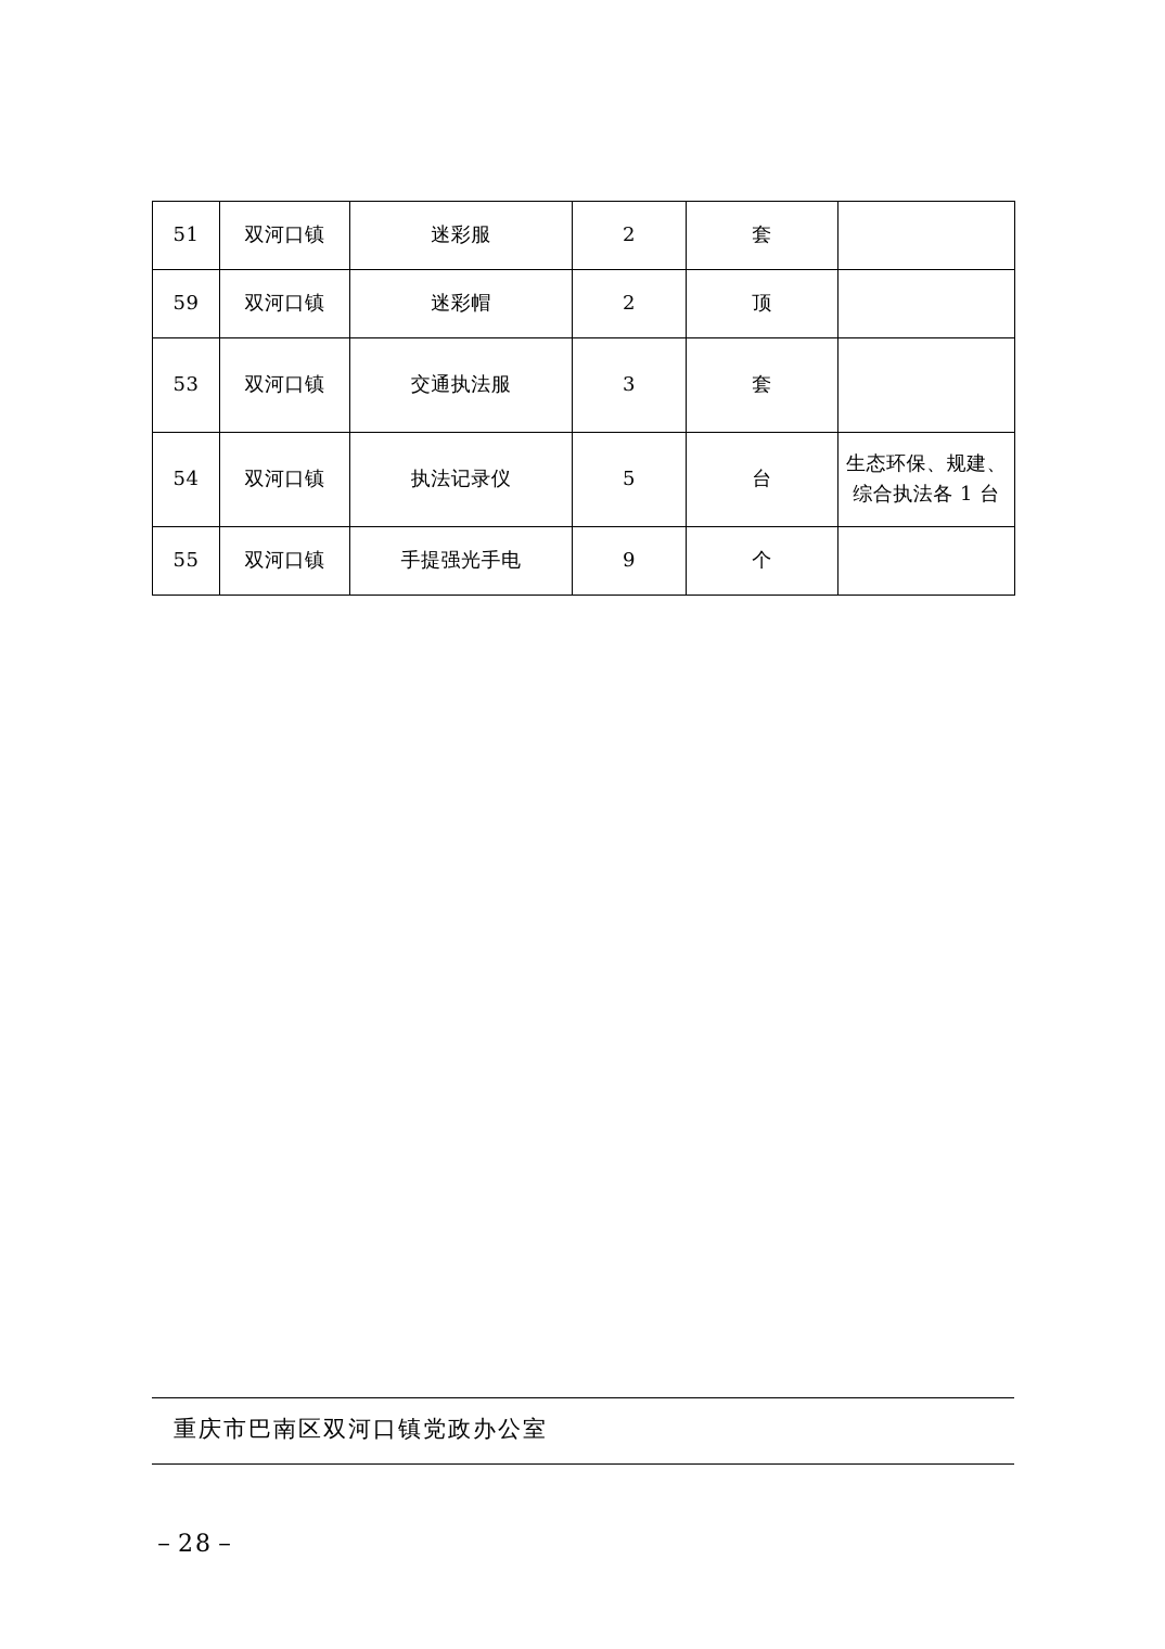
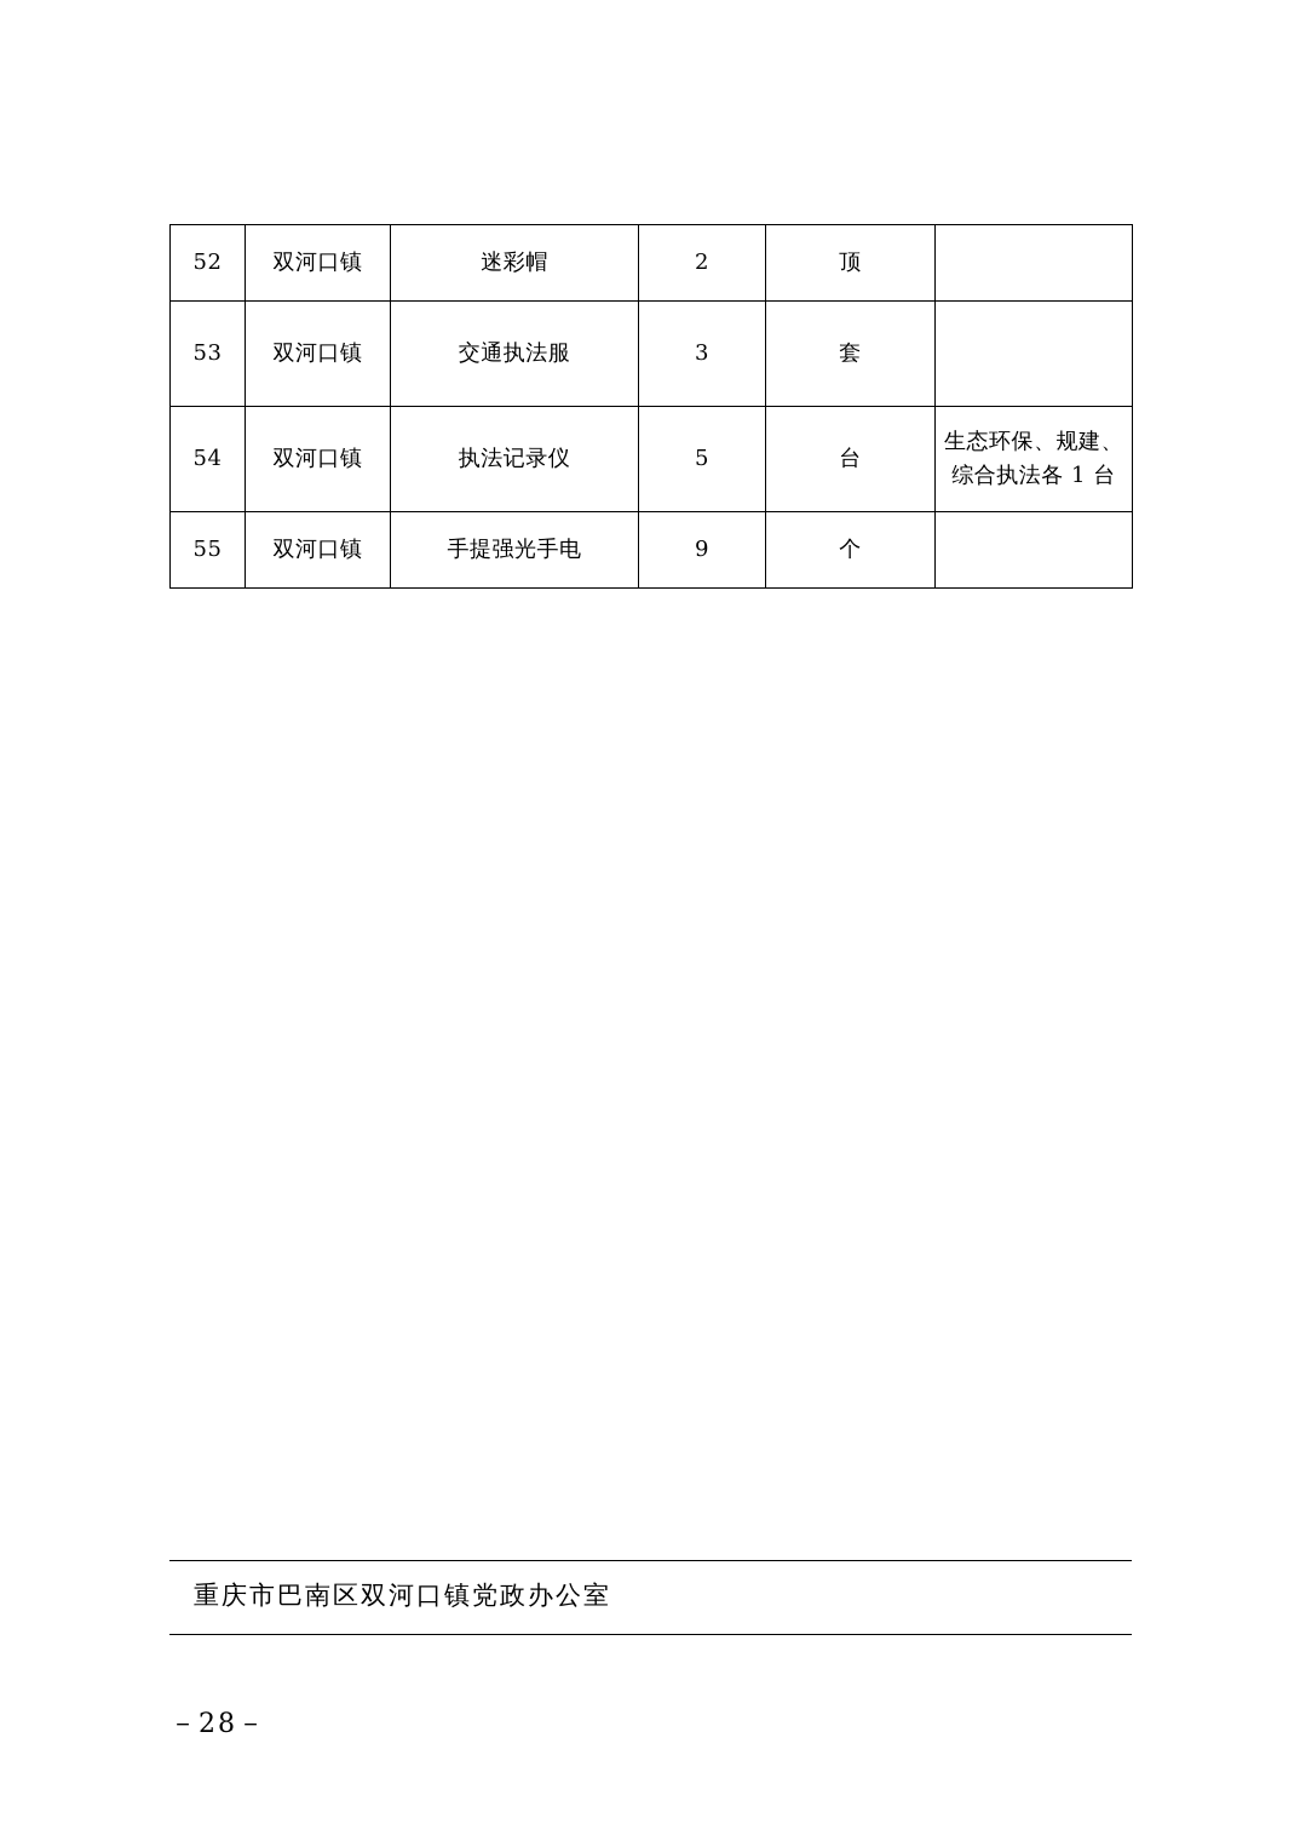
- 51	双河口镇	迷彩服	2	套
- 59	双河口镇	迷彩帽	2	顶
+ 52	双河口镇	迷彩帽	2	顶
  53	双河口镇	交通执法服	3	套
  54	双河口镇	执法记录仪	5	台	生态环保、规建、综合执法各 1 台
  55	双河口镇	手提强光手电	9	个
  重庆市巴南区双河口镇党政办公室
  －28－
